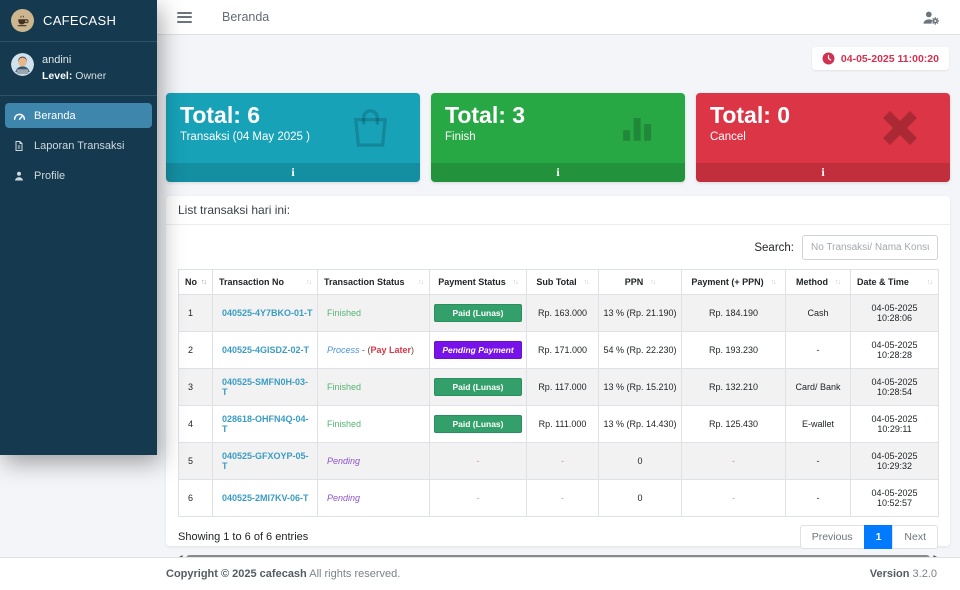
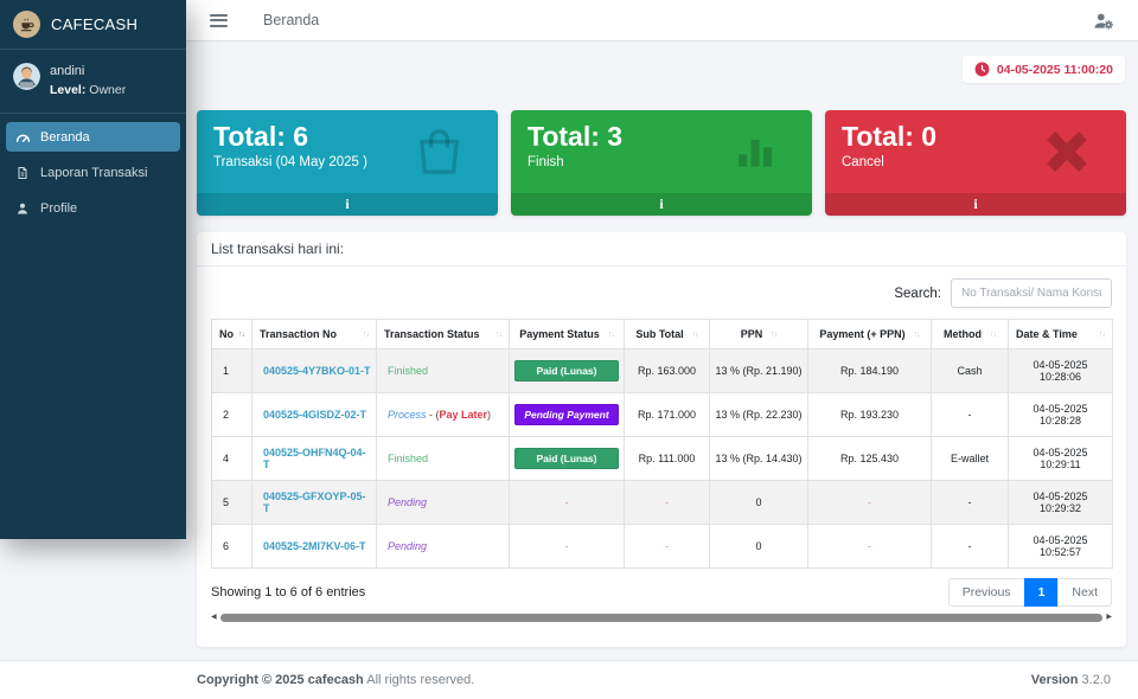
  CAFECASH
  andini
  Level: Owner
  Beranda
  Laporan Transaksi
  Profile
  Beranda
  04-05-2025 11:00:20
  Total: 6
  Transaksi (04 May 2025 )
  i
  Total: 3
  Finish
  i
  Total: 0
  Cancel
  i
  List transaksi hari ini:
  Search:
  No Transaksi/ Nama Kons
  No	Transaction No	Transaction Status	Payment Status	Sub Total	PPN	Payment (+ PPN)	Method	Date & Time
  1	040525-4Y7BKO-01-T	Finished	Paid (Lunas)	Rp. 163.000	13 % (Rp. 21.190)	Rp. 184.190	Cash	04-05-2025 10:28:06
- 2	040525-4GISDZ-02-T	Process - (Pay Later)	Pending Payment	Rp. 171.000	54 % (Rp. 22.230)	Rp. 193.230	-	04-05-2025 10:28:28
+ 2	040525-4GISDZ-02-T	Process - (Pay Later)	Pending Payment	Rp. 171.000	13 % (Rp. 22.230)	Rp. 193.230	-	04-05-2025 10:28:28
- 3	040525-SMFN0H-03-T	Finished	Paid (Lunas)	Rp. 117.000	13 % (Rp. 15.210)	Rp. 132.210	Card/ Bank	04-05-2025 10:28:54
- 4	028618-OHFN4Q-04-T	Finished	Paid (Lunas)	Rp. 111.000	13 % (Rp. 14.430)	Rp. 125.430	E-wallet	04-05-2025 10:29:11
+ 4	040525-OHFN4Q-04-T	Finished	Paid (Lunas)	Rp. 111.000	13 % (Rp. 14.430)	Rp. 125.430	E-wallet	04-05-2025 10:29:11
  5	040525-GFXOYP-05-T	Pending	-	-	0	-	-	04-05-2025 10:29:32
  6	040525-2MI7KV-06-T	Pending	-	-	0	-	-	04-05-2025 10:52:57
  Showing 1 to 6 of 6 entries
  Previous
  1
  Next
  Copyright © 2025 cafecash All rights reserved.
  Version 3.2.0
